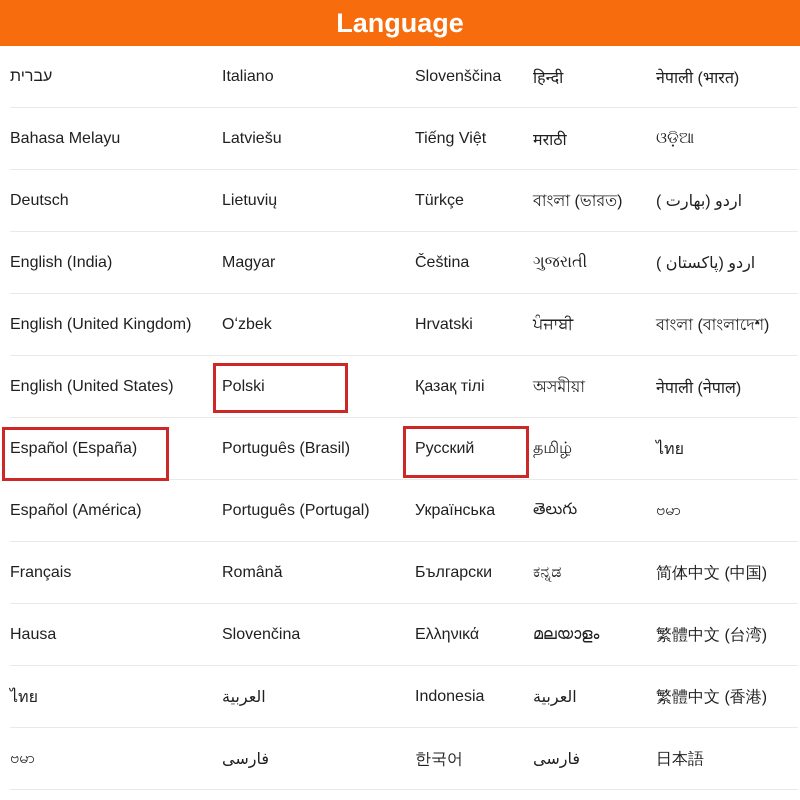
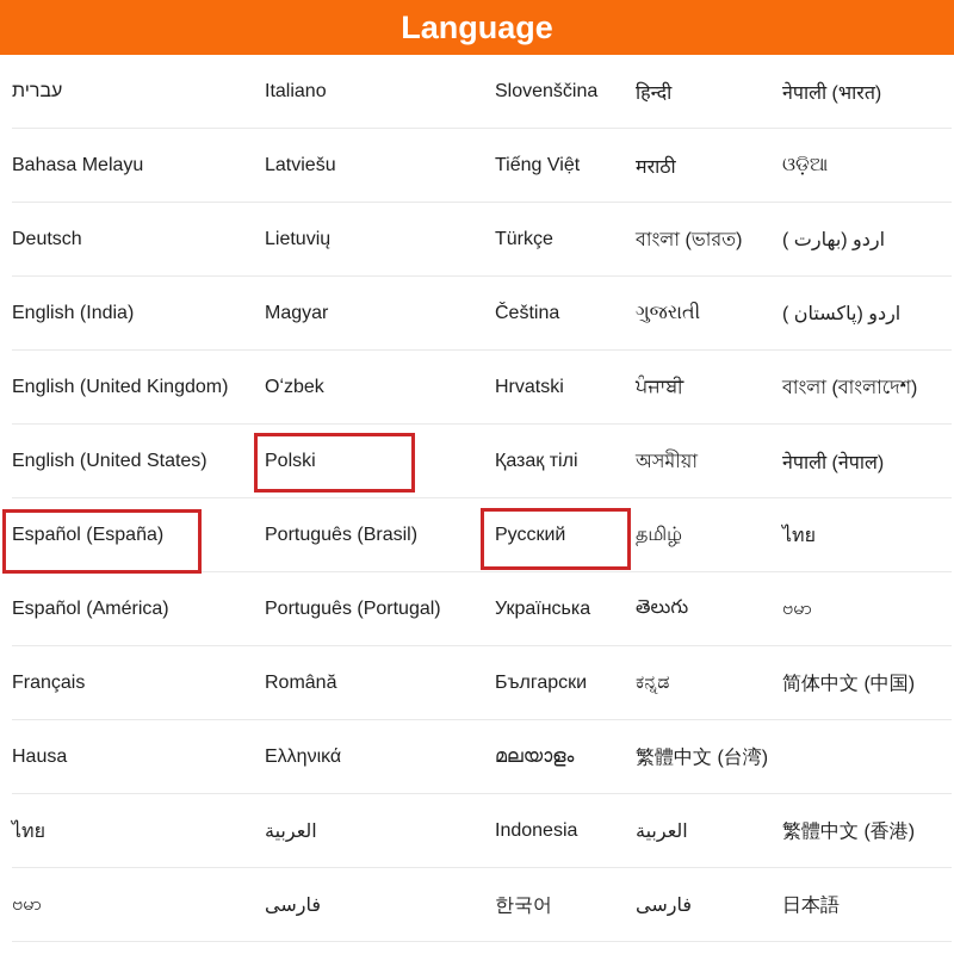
  Language
  עברית
  Italiano
  Slovenščina
  हिन्दी
  नेपाली (भारत)
  Bahasa Melayu
  Latviešu
  Tiếng Việt
  मराठी
  ଓଡ଼ିଆ
  Deutsch
  Lietuvių
  Türkçe
  বাংলা (ভারত)
  اردو (بھارت )
  English (India)
  Magyar
  Čeština
  ગુજરાતી
  اردو (پاکستان )
  English (United Kingdom)
  Oʻzbek
  Hrvatski
  ਪੰਜਾਬੀ
  বাংলা (বাংলাদেশ)
  English (United States)
  Polski
  Қазақ тілі
  অসমীয়া
  नेपाली (नेपाल)
  Español (España)
  Português (Brasil)
  Русский
  தமிழ்
  ไทย
  Español (América)
  Português (Portugal)
  Українська
  తెలుగు
  ဗမာ
  Français
  Română
  Български
  ಕನ್ನಡ
  简体中文 (中国)
  Hausa
- Slovenčina
  Ελληνικά
  മലയാളം
  繁體中文 (台湾)
  ไทย
  العربية
  Indonesia
  العربية
  繁體中文 (香港)
  ဗမာ
  فارسی
  한국어
  فارسی
  日本語
